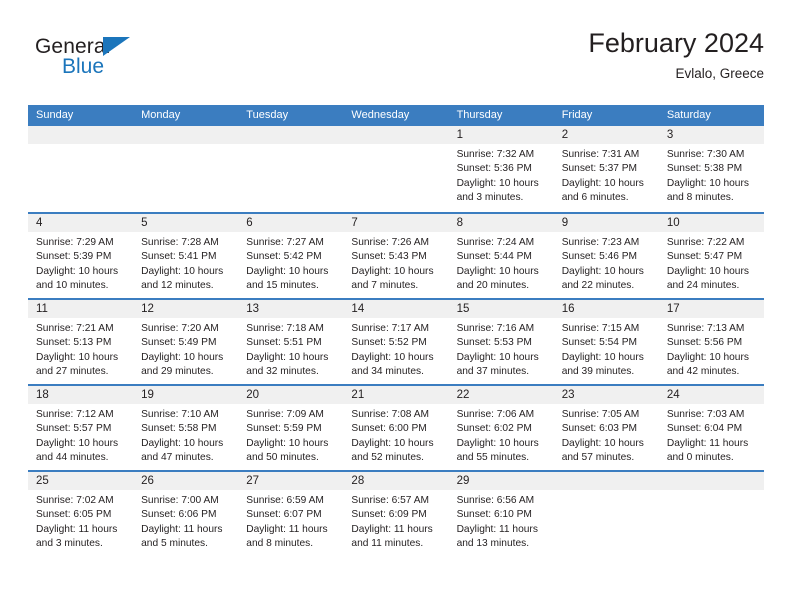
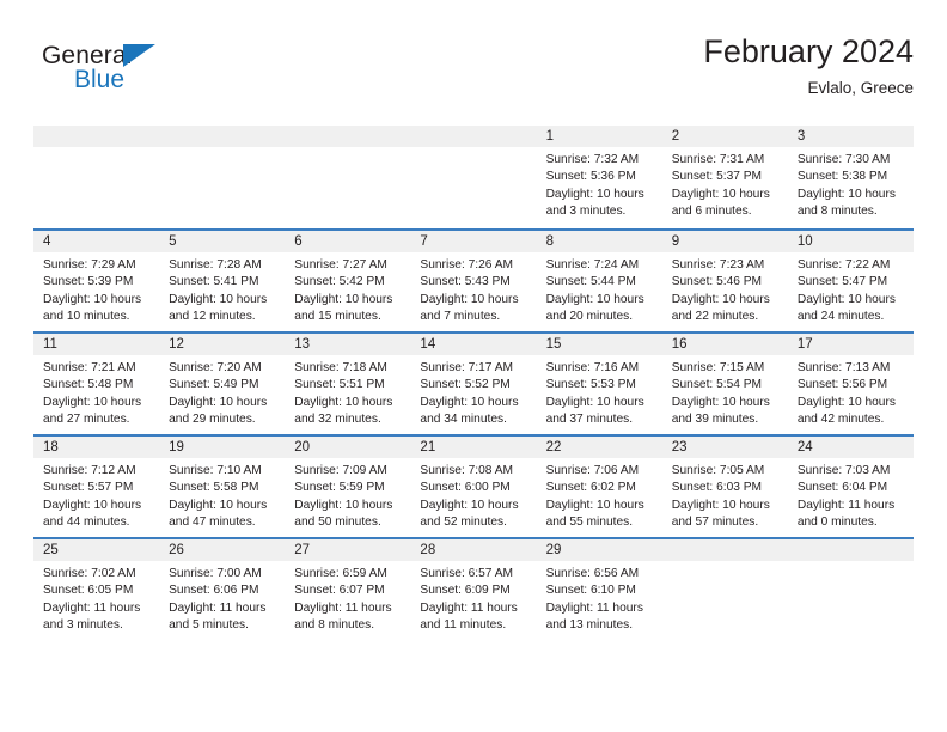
  General
  Blue
  February 2024
  Evlalo, Greece
- Sunday
- Monday
- Tuesday
- Wednesday
- Thursday
- Friday
- Saturday
  1
  Sunrise: 7:32 AM
  Sunset: 5:36 PM
  Daylight: 10 hours
  and 3 minutes.
  2
  Sunrise: 7:31 AM
  Sunset: 5:37 PM
  Daylight: 10 hours
  and 6 minutes.
  3
  Sunrise: 7:30 AM
  Sunset: 5:38 PM
  Daylight: 10 hours
  and 8 minutes.
  4
  Sunrise: 7:29 AM
  Sunset: 5:39 PM
  Daylight: 10 hours
  and 10 minutes.
  5
  Sunrise: 7:28 AM
  Sunset: 5:41 PM
  Daylight: 10 hours
  and 12 minutes.
  6
  Sunrise: 7:27 AM
  Sunset: 5:42 PM
  Daylight: 10 hours
  and 15 minutes.
  7
  Sunrise: 7:26 AM
  Sunset: 5:43 PM
  Daylight: 10 hours
  and 7 minutes.
  8
  Sunrise: 7:24 AM
  Sunset: 5:44 PM
  Daylight: 10 hours
  and 20 minutes.
  9
  Sunrise: 7:23 AM
  Sunset: 5:46 PM
  Daylight: 10 hours
  and 22 minutes.
  10
  Sunrise: 7:22 AM
  Sunset: 5:47 PM
  Daylight: 10 hours
  and 24 minutes.
  11
  Sunrise: 7:21 AM
- Sunset: 5:13 PM
+ Sunset: 5:48 PM
  Daylight: 10 hours
  and 27 minutes.
  12
  Sunrise: 7:20 AM
  Sunset: 5:49 PM
  Daylight: 10 hours
  and 29 minutes.
  13
  Sunrise: 7:18 AM
  Sunset: 5:51 PM
  Daylight: 10 hours
  and 32 minutes.
  14
  Sunrise: 7:17 AM
  Sunset: 5:52 PM
  Daylight: 10 hours
  and 34 minutes.
  15
  Sunrise: 7:16 AM
  Sunset: 5:53 PM
  Daylight: 10 hours
  and 37 minutes.
  16
  Sunrise: 7:15 AM
  Sunset: 5:54 PM
  Daylight: 10 hours
  and 39 minutes.
  17
  Sunrise: 7:13 AM
  Sunset: 5:56 PM
  Daylight: 10 hours
  and 42 minutes.
  18
  Sunrise: 7:12 AM
  Sunset: 5:57 PM
  Daylight: 10 hours
  and 44 minutes.
  19
  Sunrise: 7:10 AM
  Sunset: 5:58 PM
  Daylight: 10 hours
  and 47 minutes.
  20
  Sunrise: 7:09 AM
  Sunset: 5:59 PM
  Daylight: 10 hours
  and 50 minutes.
  21
  Sunrise: 7:08 AM
  Sunset: 6:00 PM
  Daylight: 10 hours
  and 52 minutes.
  22
  Sunrise: 7:06 AM
  Sunset: 6:02 PM
  Daylight: 10 hours
  and 55 minutes.
  23
  Sunrise: 7:05 AM
  Sunset: 6:03 PM
  Daylight: 10 hours
  and 57 minutes.
  24
  Sunrise: 7:03 AM
  Sunset: 6:04 PM
  Daylight: 11 hours
  and 0 minutes.
  25
  Sunrise: 7:02 AM
  Sunset: 6:05 PM
  Daylight: 11 hours
  and 3 minutes.
  26
  Sunrise: 7:00 AM
  Sunset: 6:06 PM
  Daylight: 11 hours
  and 5 minutes.
  27
  Sunrise: 6:59 AM
  Sunset: 6:07 PM
  Daylight: 11 hours
  and 8 minutes.
  28
  Sunrise: 6:57 AM
  Sunset: 6:09 PM
  Daylight: 11 hours
  and 11 minutes.
  29
  Sunrise: 6:56 AM
  Sunset: 6:10 PM
  Daylight: 11 hours
  and 13 minutes.
